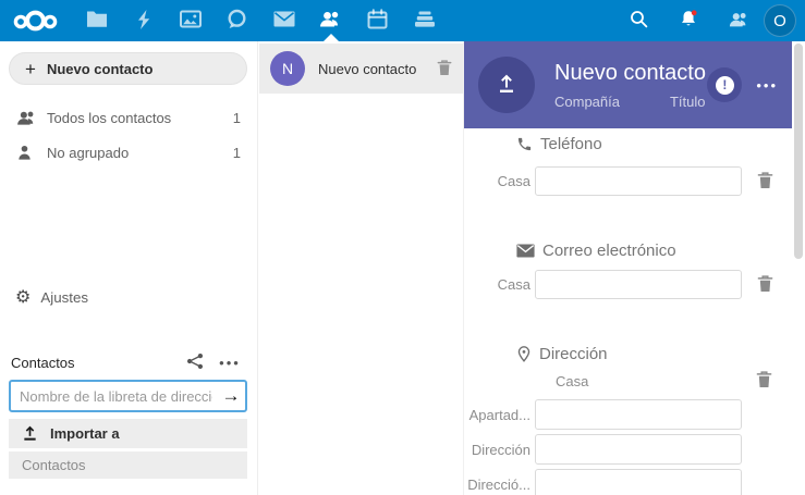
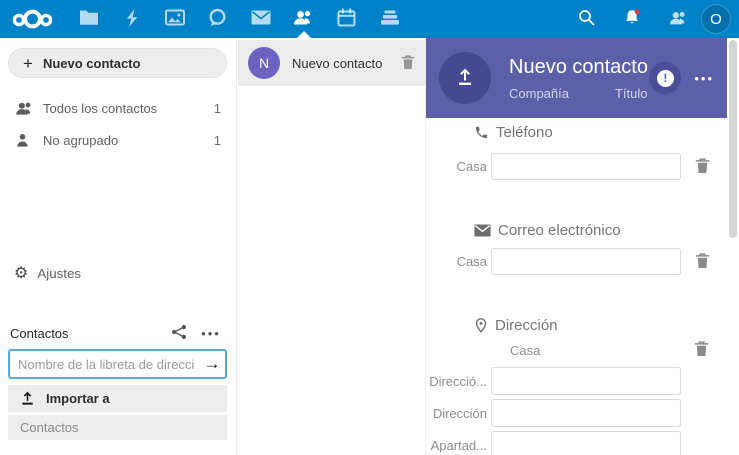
  O
  +
  Nuevo contacto
  Todos los contactos
  1
  No agrupado
  1
  ⚙
  Ajustes
  Contactos
  •••
  Nombre de la libreta de direcci
  →
  Importar a
  Contactos
  N
  Nuevo contacto
  Nuevo contacto
  Compañía
  Título
  !
  •••
  Teléfono
  Casa
  Correo electrónico
  Casa
  Dirección
  Casa
- Apartad...
+ Direcció...
  Dirección
- Direcció...
+ Apartad...
